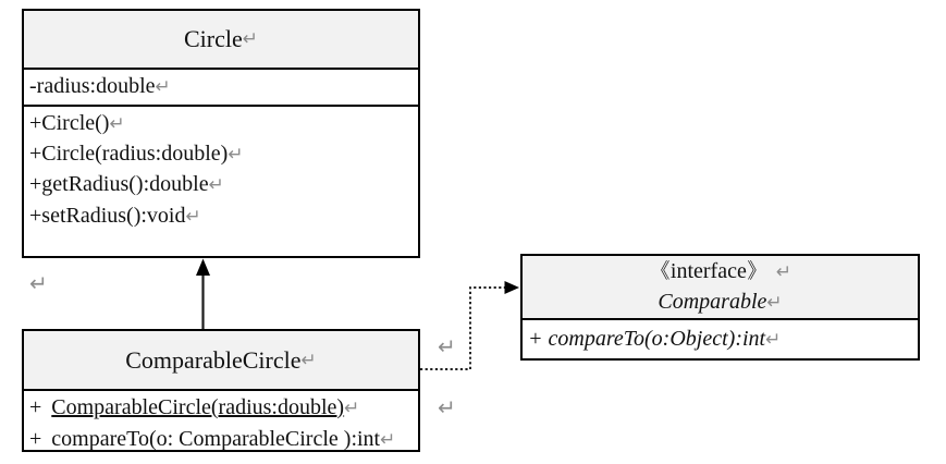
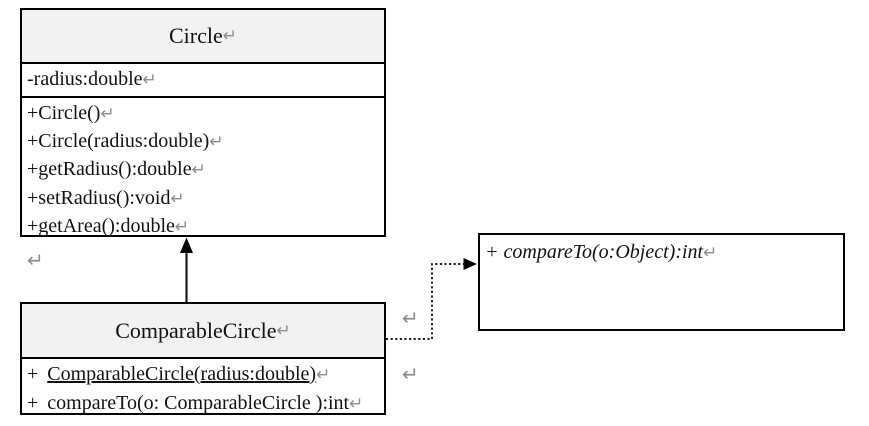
  Circle
  ↵
  -radius:double↵
  +Circle()↵
  +Circle(radius:double)↵
  +getRadius():double↵
  +setRadius():void↵
+ +getArea():double↵
  ComparableCircle
  ↵
  + ComparableCircle(radius:double)↵
  + compareTo(o: ComparableCircle ):int↵
- 《interface》 ↵
- Comparable↵
  + compareTo(o:Object):int↵
  ↵
  ↵
  ↵
